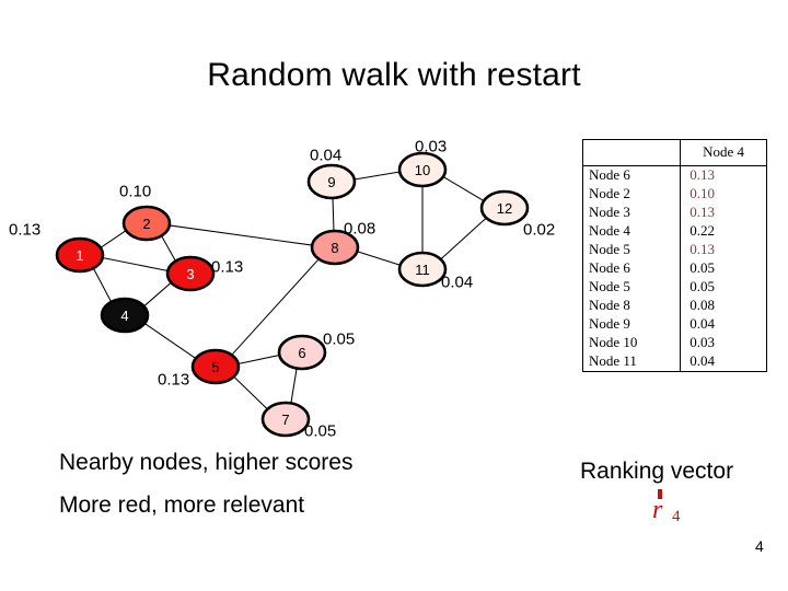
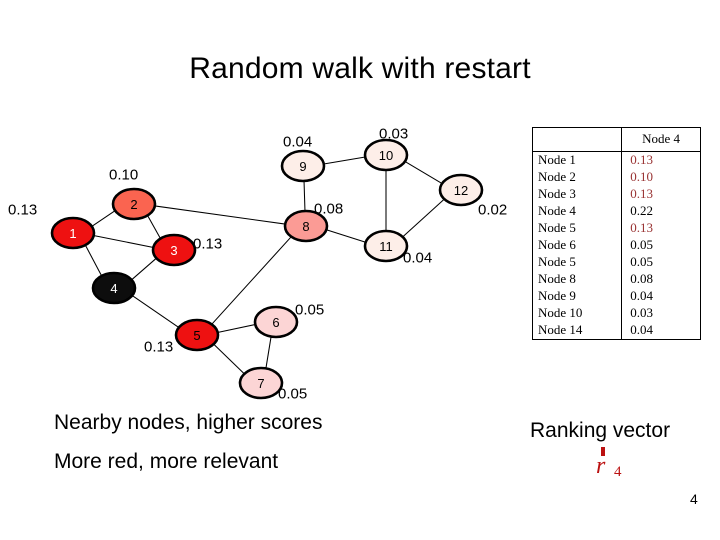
  Random walk with restart
  1
  2
  3
  4
  5
  6
  7
  8
  9
  10
  11
  12
  0.13
  0.10
  0.13
  0.13
  0.05
  0.05
  0.08
  0.04
  0.03
  0.04
  0.02
  Nearby nodes, higher scores
  More red, more relevant
  	Node 4
- Node 6	0.13
+ Node 1	0.13
  Node 2	0.10
  Node 3	0.13
  Node 4	0.22
  Node 5	0.13
  Node 6	0.05
  Node 5	0.05
  Node 8	0.08
  Node 9	0.04
  Node 10	0.03
- Node 11	0.04
+ Node 14	0.04
  Ranking vector
  r
  4
  4
